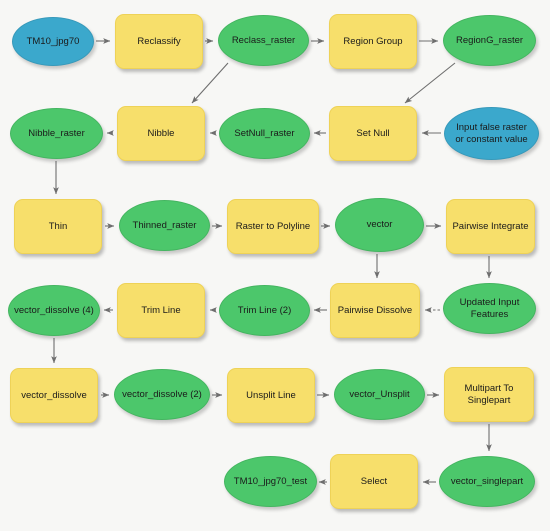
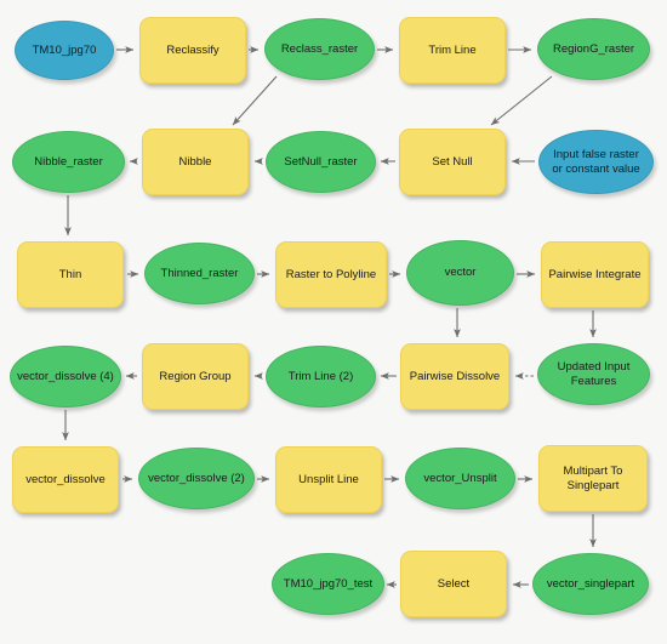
  TM10_jpg70
  Reclassify
  Reclass_raster
- Region Group
+ Trim Line
  RegionG_raster
  Nibble_raster
  Nibble
  SetNull_raster
  Set Null
  Input false raster
  or constant value
  Thin
  Thinned_raster
  Raster to Polyline
  vector
  Pairwise Integrate
  vector_dissolve (4)
- Trim Line
+ Region Group
  Trim Line (2)
  Pairwise Dissolve
  Updated Input
  Features
  vector_dissolve
  vector_dissolve (2)
  Unsplit Line
  vector_Unsplit
  Multipart To
  Singlepart
  TM10_jpg70_test
  Select
  vector_singlepart
